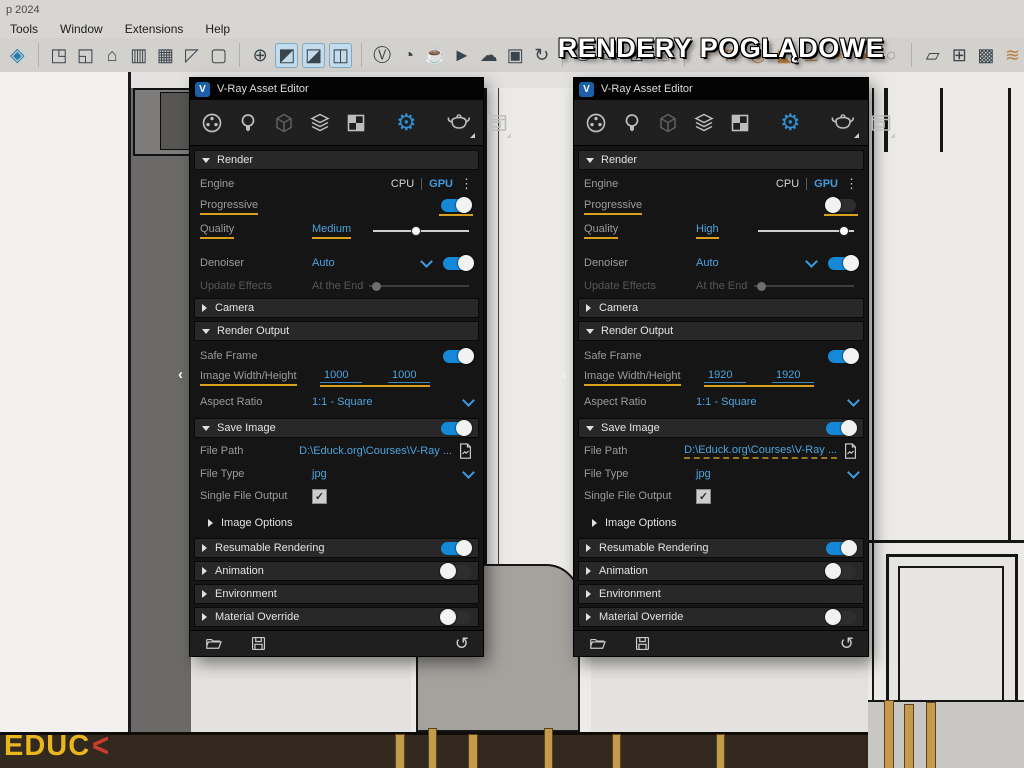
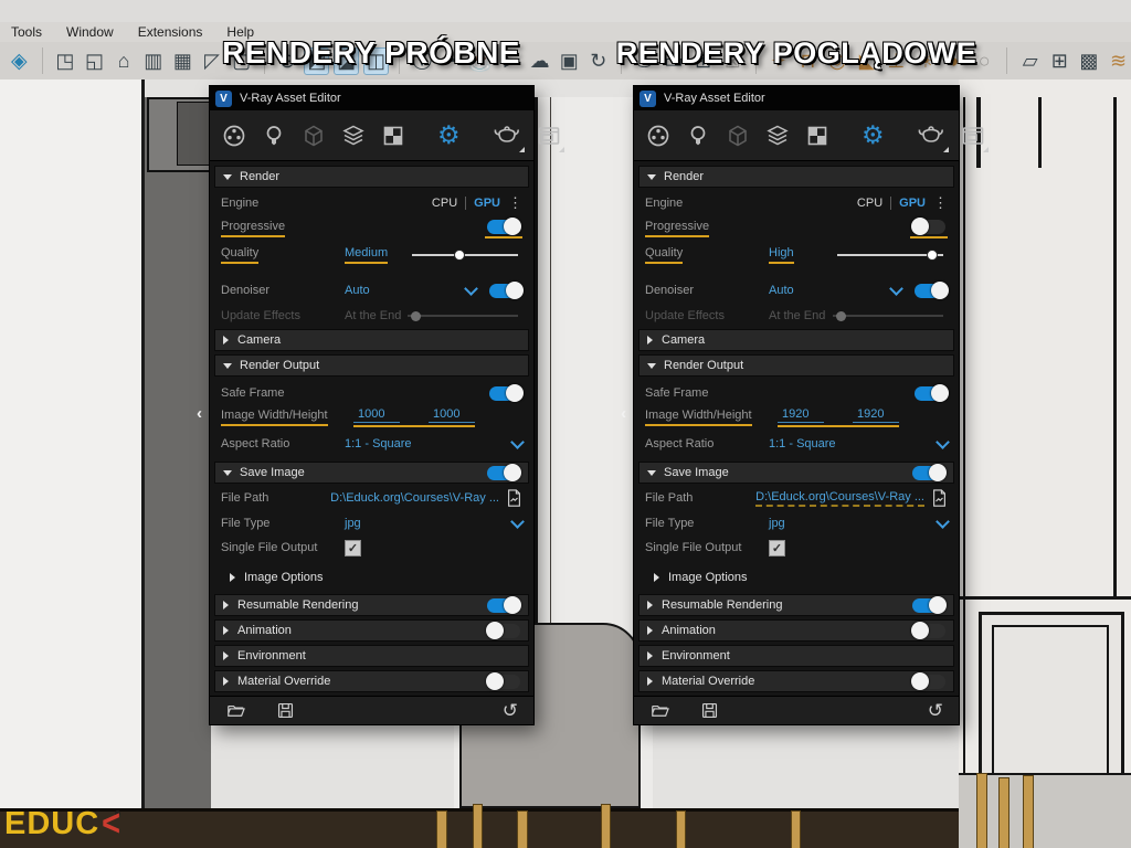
- p 2024
  Tools
  Window
  Extensions
  Help
  ◈
  ◳
  ◱
  ⌂
  ▥
  ▦
  ◸
  ▢
  ⊕
  ◩
  ◪
  ◫
  Ⓥ
  ◔
  ☕
  ►
  ☁
  ▣
  ↻
  ♨
  ▭
  ⊞
  ⊠
  ✦
  ⊓
  ◎
  ◣
  ⊥
  ☀
  ◗
  ○
  ▱
  ⊞
  ▩
  ≋
  EDUC
  <
+ RENDERY PRÓBNE
  RENDERY POGLĄDOWE
  ‹
  V
  V-Ray Asset Editor
  ⚙
  Render
  Engine
  CPU
  GPU
  ⋮
  Progressive
  Quality
  Medium
  Denoiser
  Auto
  Update Effects
  At the End
  Camera
  Render Output
  Safe Frame
  Image Width/Height
  1000
  1000
  Aspect Ratio
  1:1 - Square
  Save Image
  File Path
  D:\Educk.org\Courses\V-Ray ...
  File Type
  jpg
  Single File Output
  ✓
  Image Options
  Resumable Rendering
  Animation
  Environment
  Material Override
  ↺
  V
  V-Ray Asset Editor
  ⚙
  Render
  Engine
  CPU
  GPU
  ⋮
  Progressive
  Quality
  High
  Denoiser
  Auto
  Update Effects
  At the End
  Camera
  Render Output
  Safe Frame
  Image Width/Height
  1920
  1920
  Aspect Ratio
  1:1 - Square
  Save Image
  File Path
  D:\Educk.org\Courses\V-Ray ...
  File Type
  jpg
  Single File Output
  ✓
  Image Options
  Resumable Rendering
  Animation
  Environment
  Material Override
  ↺
